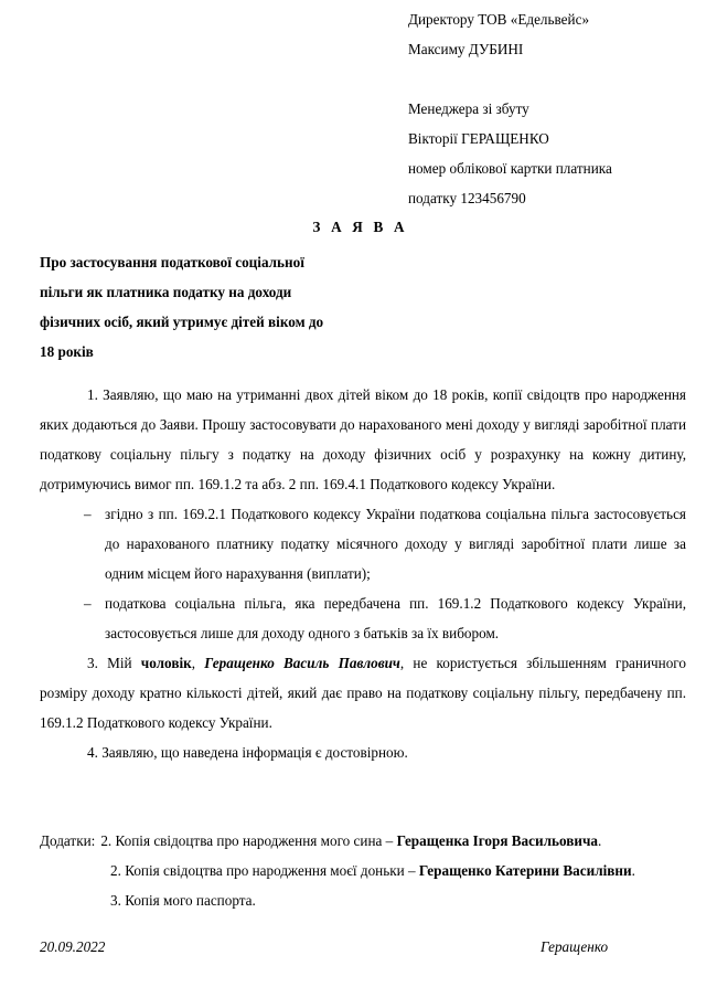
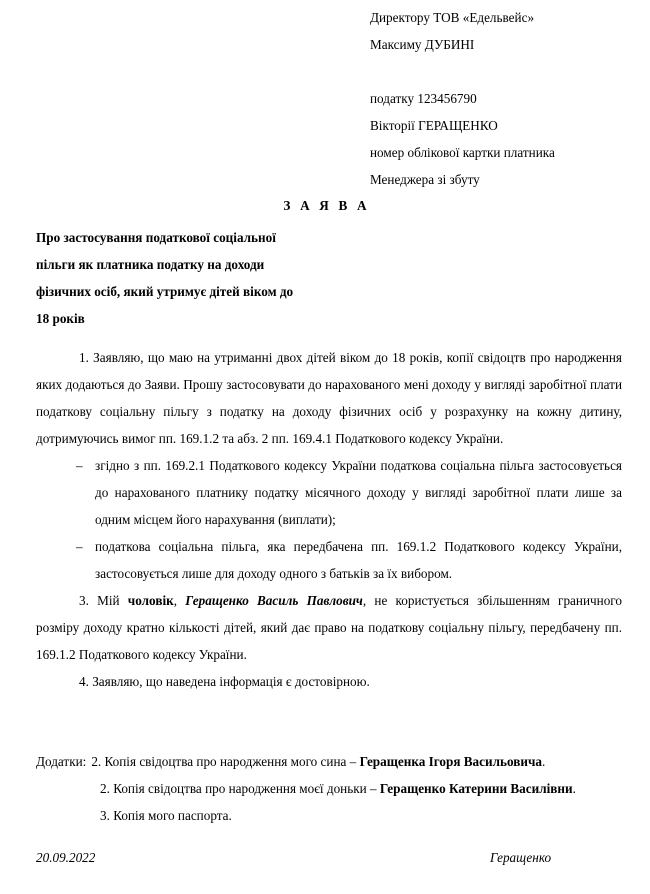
  Директору ТОВ «Едельвейс»
  Максиму ДУБИНІ
- Менеджера зі збуту
+ податку 123456790
  Вікторії ГЕРАЩЕНКО
  номер облікової картки платника
- податку 123456790
+ Менеджера зі збуту
  З А Я В А
  Про застосування податкової соціальної
  пільги як платника податку на доходи
  фізичних осіб, який утримує дітей віком до
  18 років
  1. Заявляю, що маю на утриманні двох дітей віком до 18 років, копії свідоцтв про народження яких додаються до Заяви. Прошу застосовувати до нарахованого мені доходу у вигляді заробітної плати податкову соціальну пільгу з податку на доходу фізичних осіб у розрахунку на кожну дитину, дотримуючись вимог пп. 169.1.2 та абз. 2 пп. 169.4.1 Податкового кодексу України.
  –
  згідно з пп. 169.2.1 Податкового кодексу України податкова соціальна пільга застосовується до нарахованого платнику податку місячного доходу у вигляді заробітної плати лише за одним місцем його нарахування (виплати);
  –
  податкова соціальна пільга, яка передбачена пп. 169.1.2 Податкового кодексу України, застосовується лише для доходу одного з батьків за їх вибором.
  3. Мій чоловік, Геращенко Василь Павлович, не користується збільшенням граничного розміру доходу кратно кількості дітей, який дає право на податкову соціальну пільгу, передбачену пп. 169.1.2 Податкового кодексу України.
  4. Заявляю, що наведена інформація є достовірною.
  Додатки: 2. Копія свідоцтва про народження мого сина – Геращенка Ігоря Васильовича.
  2. Копія свідоцтва про народження моєї доньки – Геращенко Катерини Василівни.
  3. Копія мого паспорта.
  20.09.2022
  Геращенко
